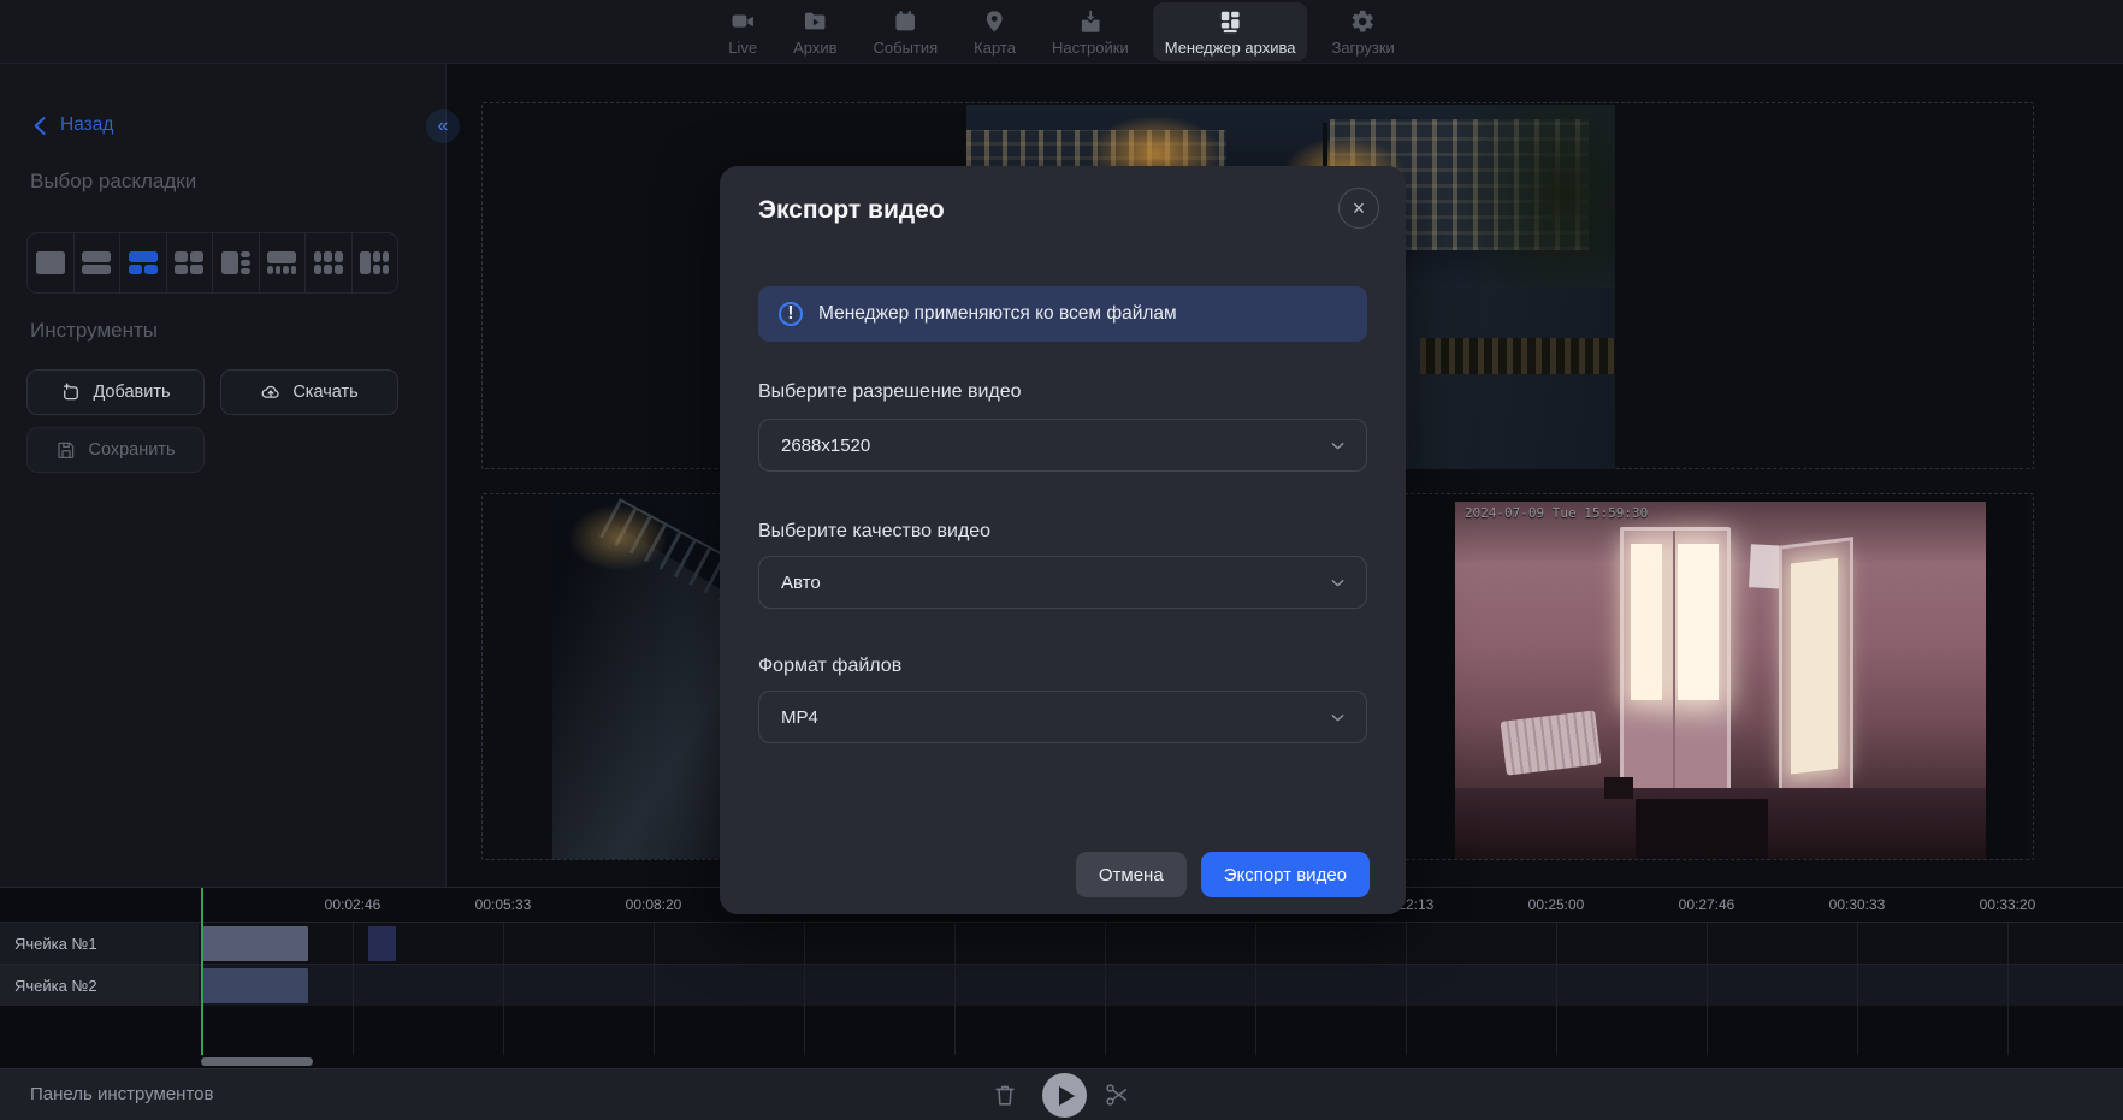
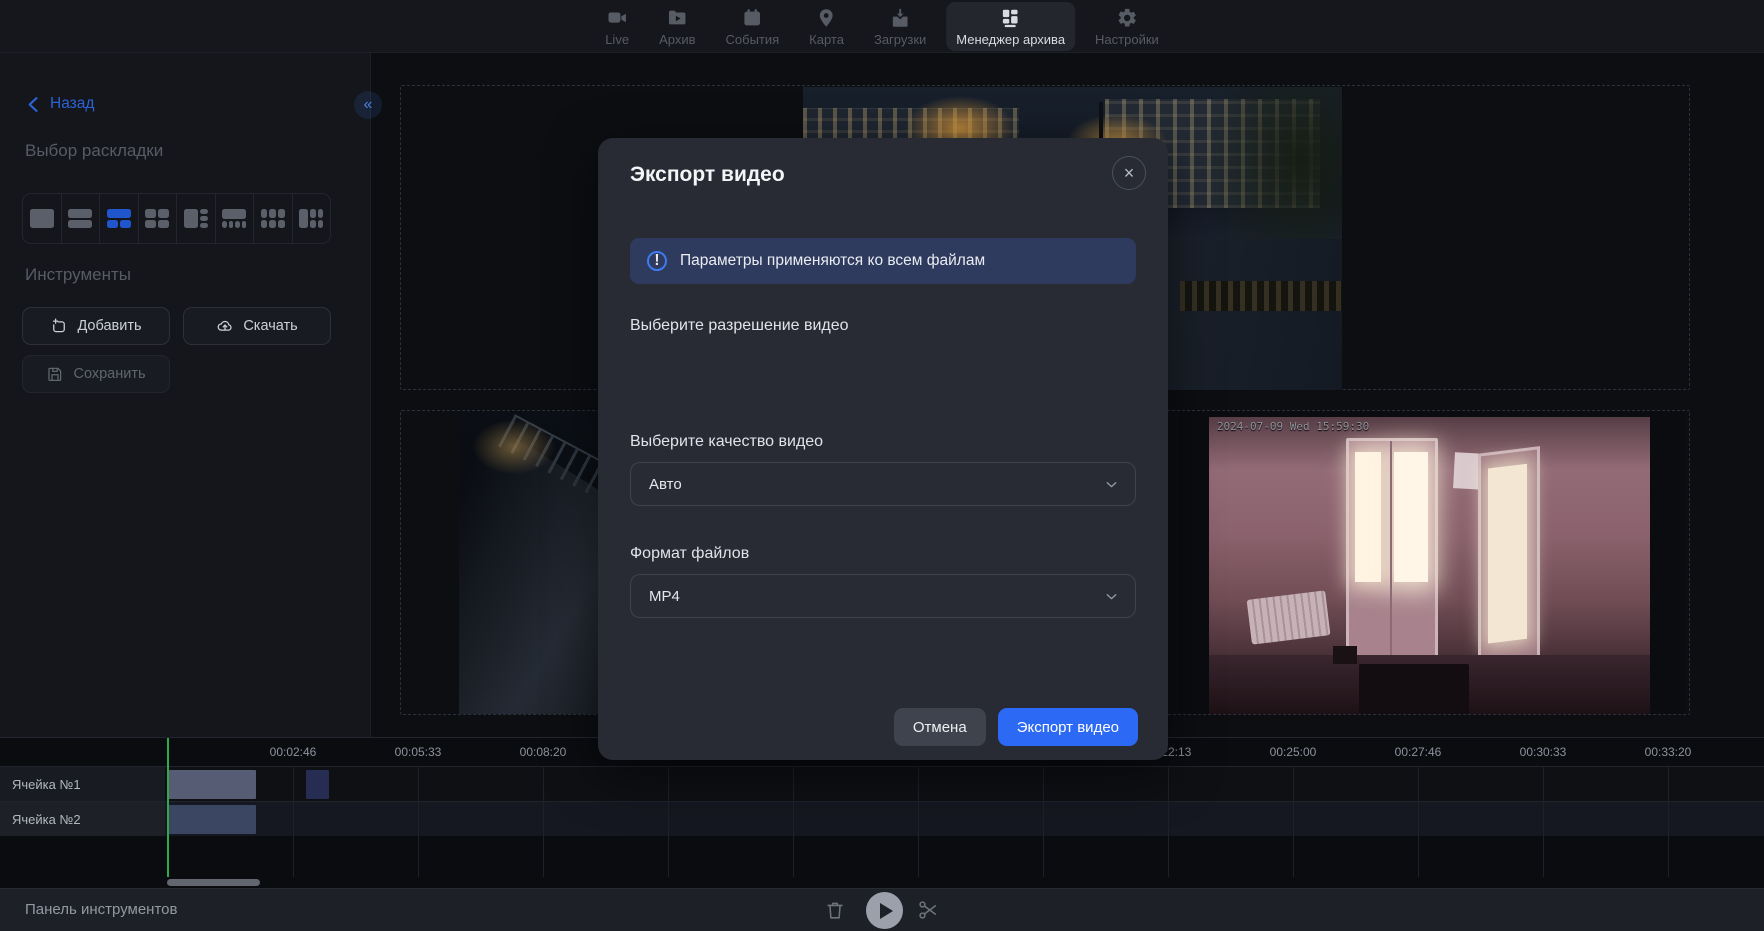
  Live
  Архив
  События
  Карта
- Настройки
+ Загрузки
  Менеджер архива
- Загрузки
+ Настройки
  Назад
  Выбор раскладки
  Инструменты
  Добавить
  Скачать
  Сохранить
  «
- 2024-07-09 Tue 15:59:30
+ 2024-07-09 Wed 15:59:30
  00:02:46
  00:05:33
  00:08:20
  00:25:00
  00:27:46
  00:30:33
  00:33:20
  Ячейка №1
  Ячейка №2
  Панель инструментов
  Экспорт видео
  ×
  !
- Менеджер применяются ко всем файлам
+ Параметры применяются ко всем файлам
  Выберите разрешение видео
- 2688x1520
  Выберите качество видео
  Авто
  Формат файлов
  MP4
  Отмена
  Экспорт видео
